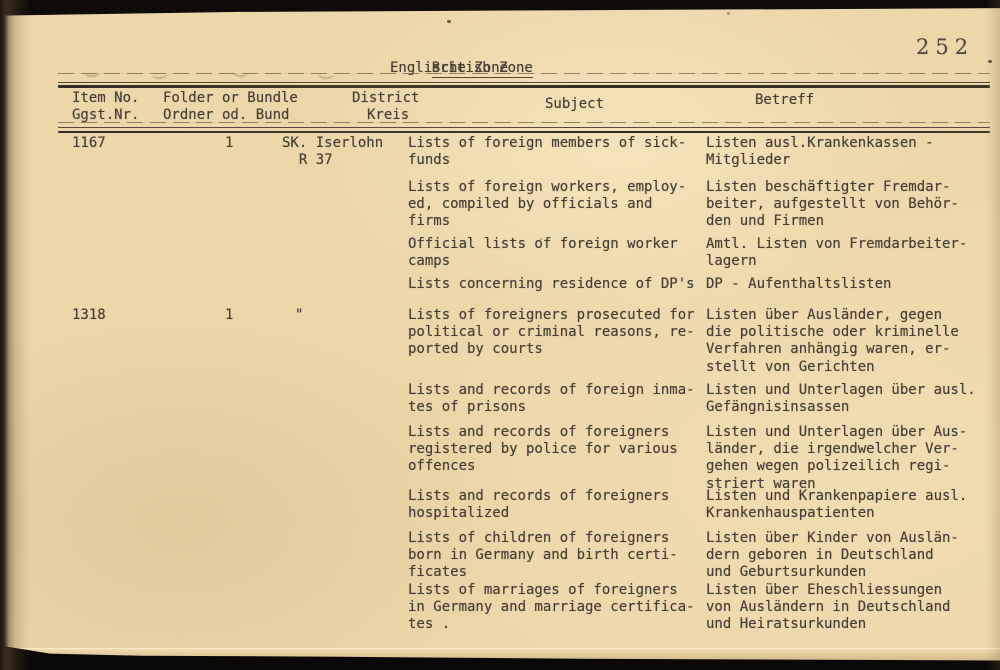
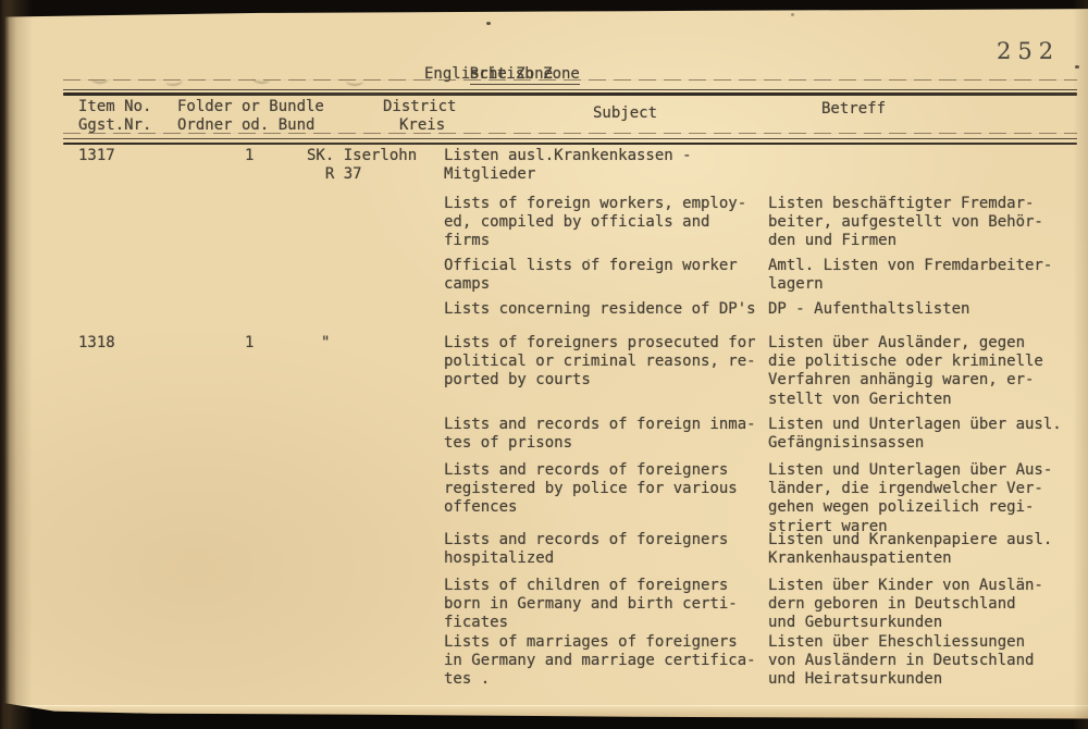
  British Zone
  Englische Zone
  252
  Item No.
  Ggst.Nr.
  Folder or Bundle
  Ordner od. Bund
  District
  Kreis
  Subject
  Betreff
- 1167
+ 1317
  1
  SK. Iserlohn
  R 37
- Lists of foreign members of sick-
- funds
  Listen ausl.Krankenkassen -
  Mitglieder
  Lists of foreign workers, employ-
  ed, compiled by officials and
  firms
  Listen beschäftigter Fremdar-
  beiter, aufgestellt von Behör-
  den und Firmen
  Official lists of foreign worker
  camps
  Amtl. Listen von Fremdarbeiter-
  lagern
  Lists concerning residence of DP's
  DP - Aufenthaltslisten
  1318
  1
  "
  Lists of foreigners prosecuted for
  political or criminal reasons, re-
  ported by courts
  Listen über Ausländer, gegen
  die politische oder kriminelle
  Verfahren anhängig waren, er-
  stellt von Gerichten
  Lists and records of foreign inma-
  tes of prisons
  Listen und Unterlagen über ausl.
  Gefängnisinsassen
  Lists and records of foreigners
  registered by police for various
  offences
  Listen und Unterlagen über Aus-
  länder, die irgendwelcher Ver-
  gehen wegen polizeilich regi-
  striert waren
  Lists and records of foreigners
  hospitalized
  Listen und Krankenpapiere ausl.
  Krankenhauspatienten
  Lists of children of foreigners
  born in Germany and birth certi-
  ficates
  Listen über Kinder von Auslän-
  dern geboren in Deutschland
  und Geburtsurkunden
  Lists of marriages of foreigners
  in Germany and marriage certifica-
  tes .
  Listen über Eheschliessungen
  von Ausländern in Deutschland
  und Heiratsurkunden
